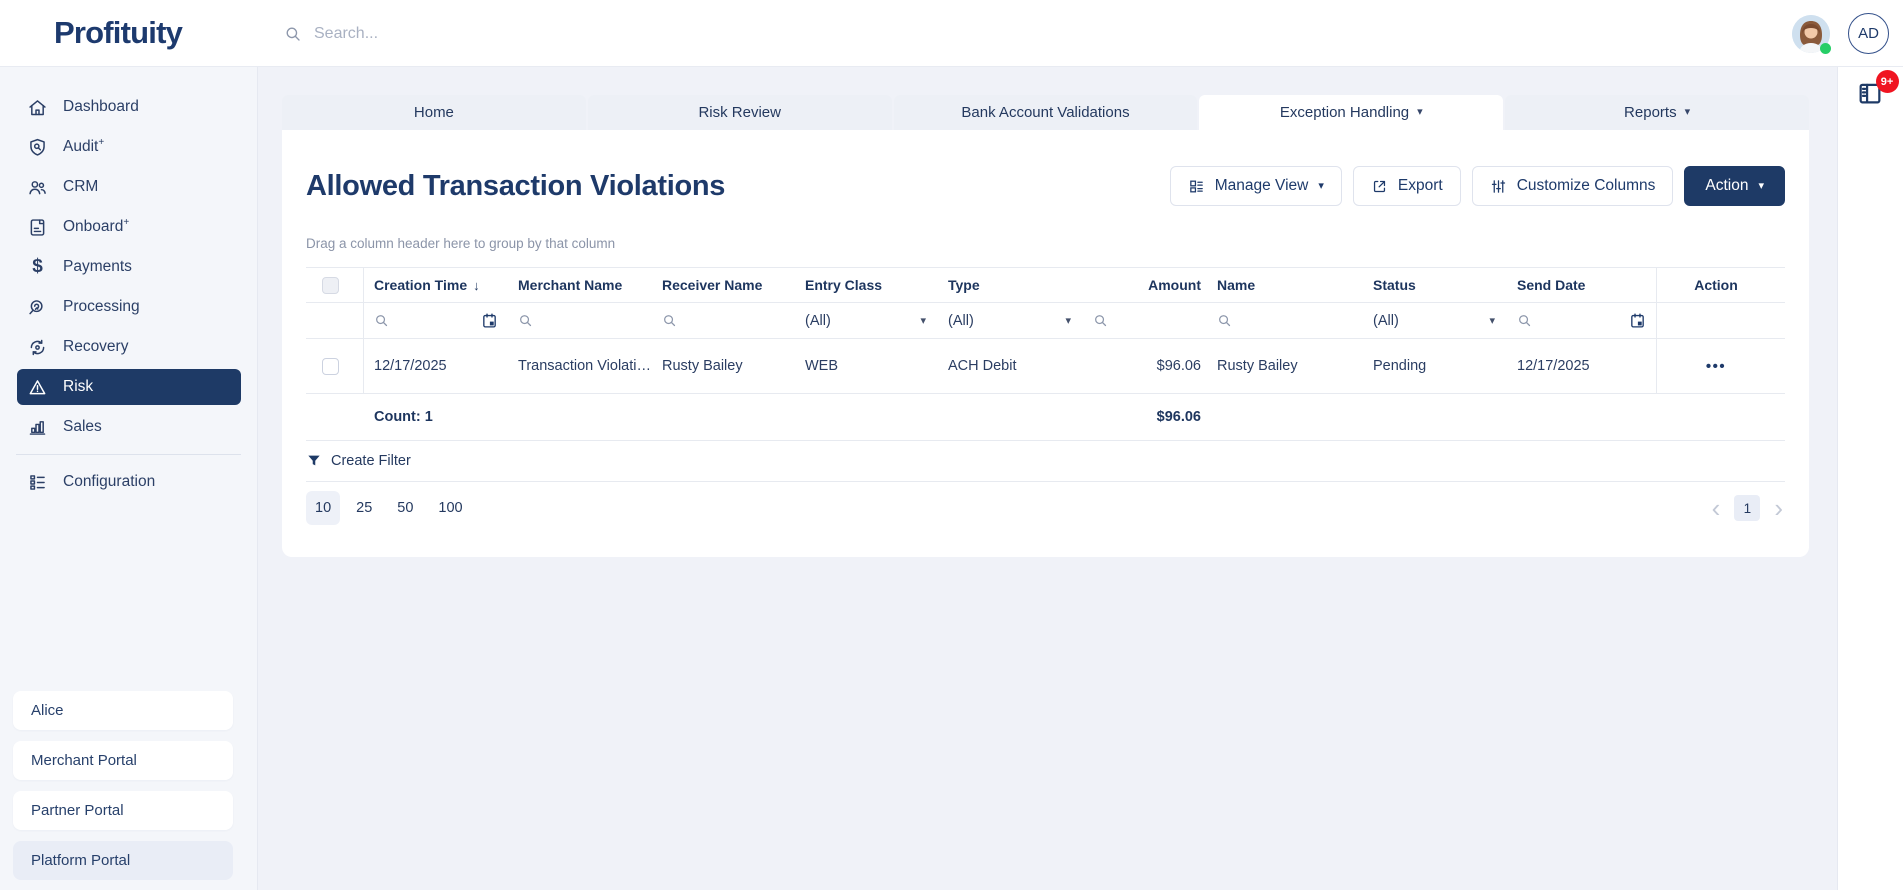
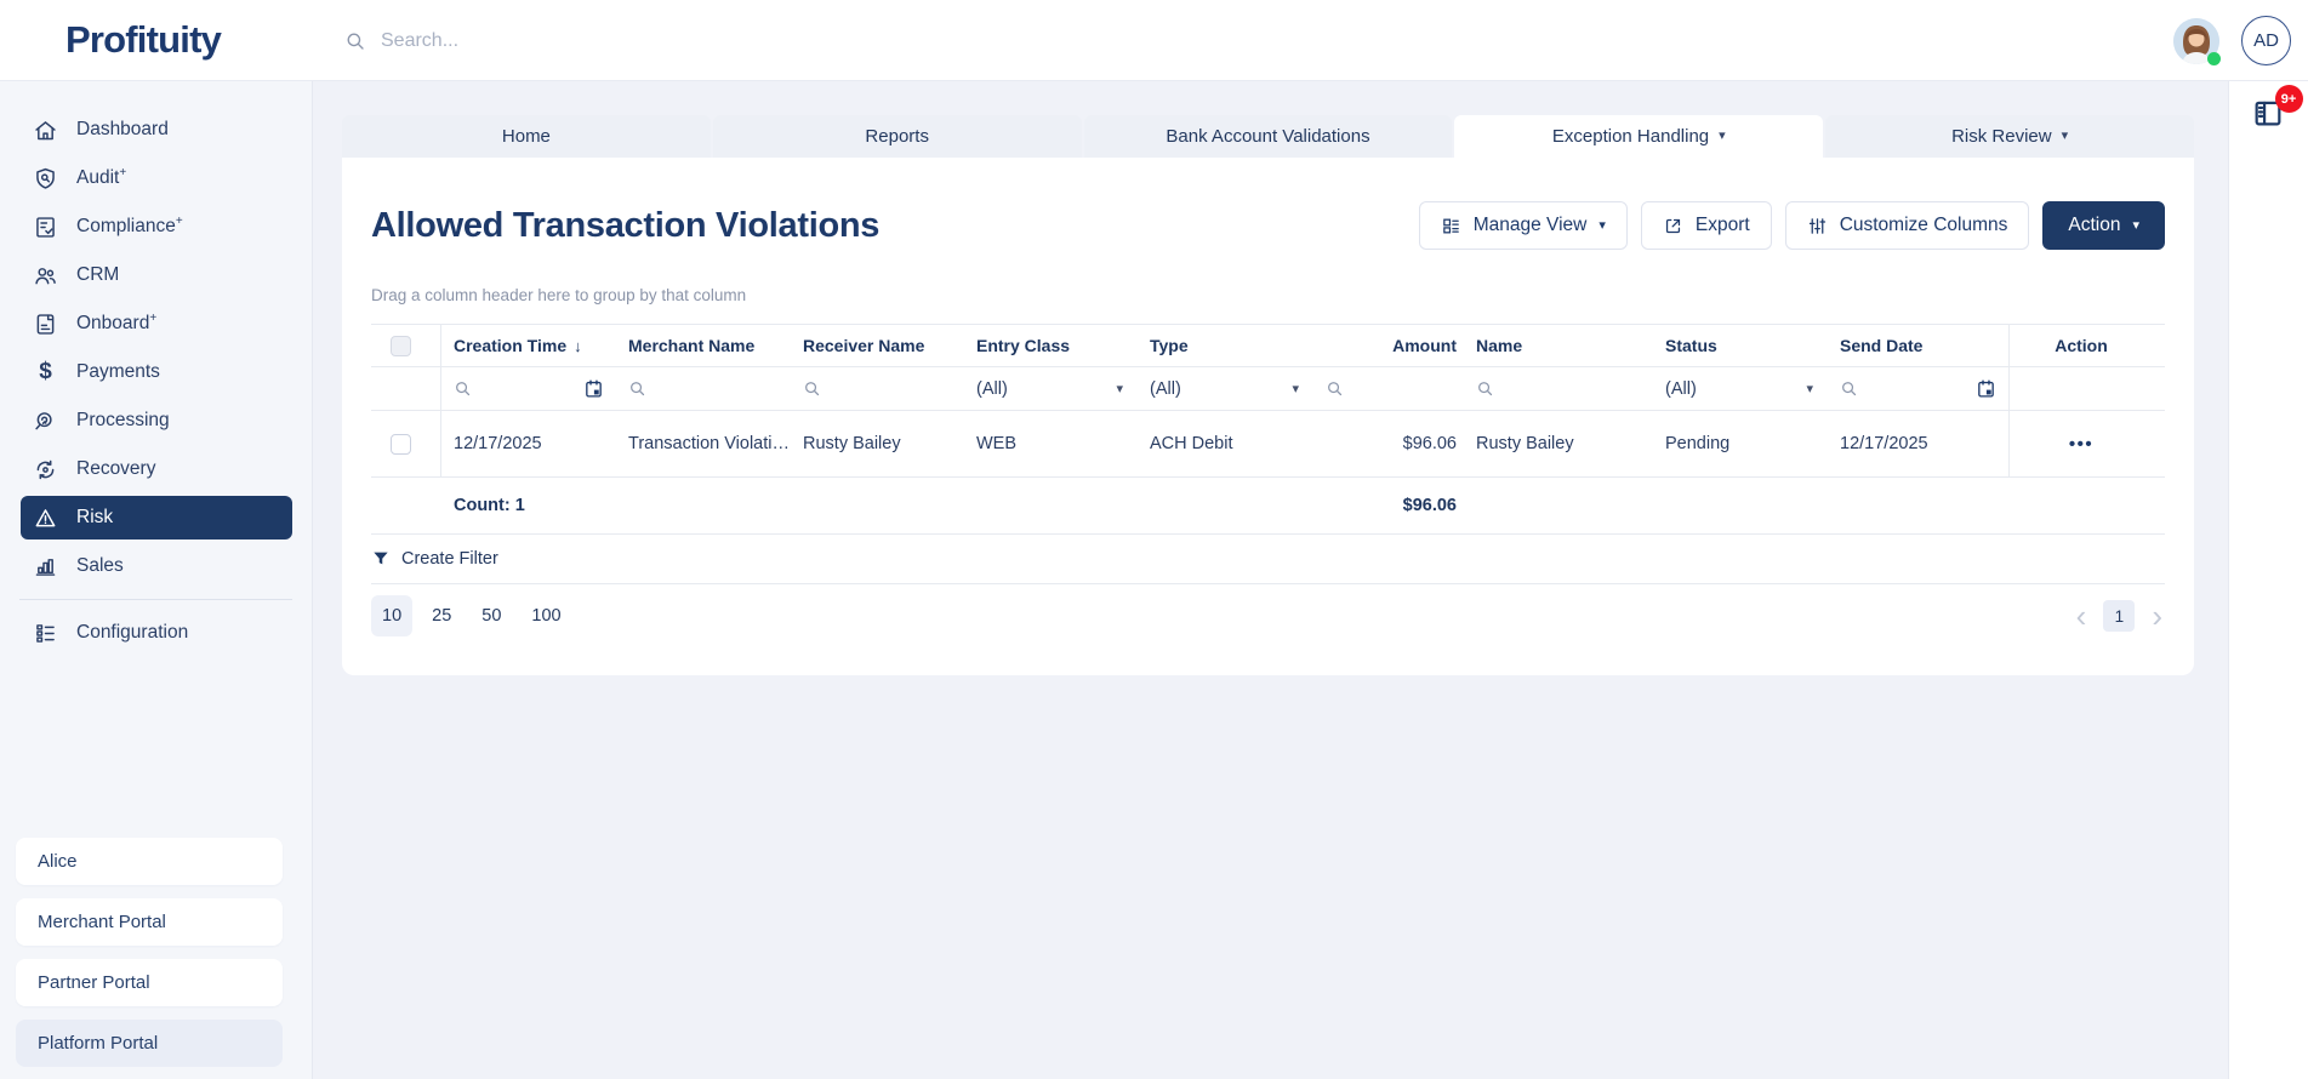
  Profituity
  Search...
  AD
  Dashboard
  Audit+
+ Compliance+
  CRM
  Onboard+
  $
  Payments
  Processing
  Recovery
  Risk
  Sales
  Configuration
  Alice
  Merchant Portal
  Partner Portal
  Platform Portal
  Home
- Risk Review
+ Reports
  Bank Account Validations
  Exception Handling
  ▾
- Reports
+ Risk Review
  ▾
  Allowed Transaction Violations
  Manage View
  ▾
  Export
  Customize Columns
  Action
  ▾
  Drag a column header here to group by that column
  Creation Time
  ↓
  Merchant Name
  Receiver Name
  Entry Class
  Type
  Amount
  Name
  Status
  Send Date
  Action
  (All)
  ▾
  (All)
  ▾
  (All)
  ▾
  12/17/2025
  Transaction Violati…
  Rusty Bailey
  WEB
  ACH Debit
  $96.06
  Rusty Bailey
  Pending
  12/17/2025
  •••
  Count: 1
  $96.06
  Create Filter
  10
  25
  50
  100
  ‹
  1
  ›
  9+
